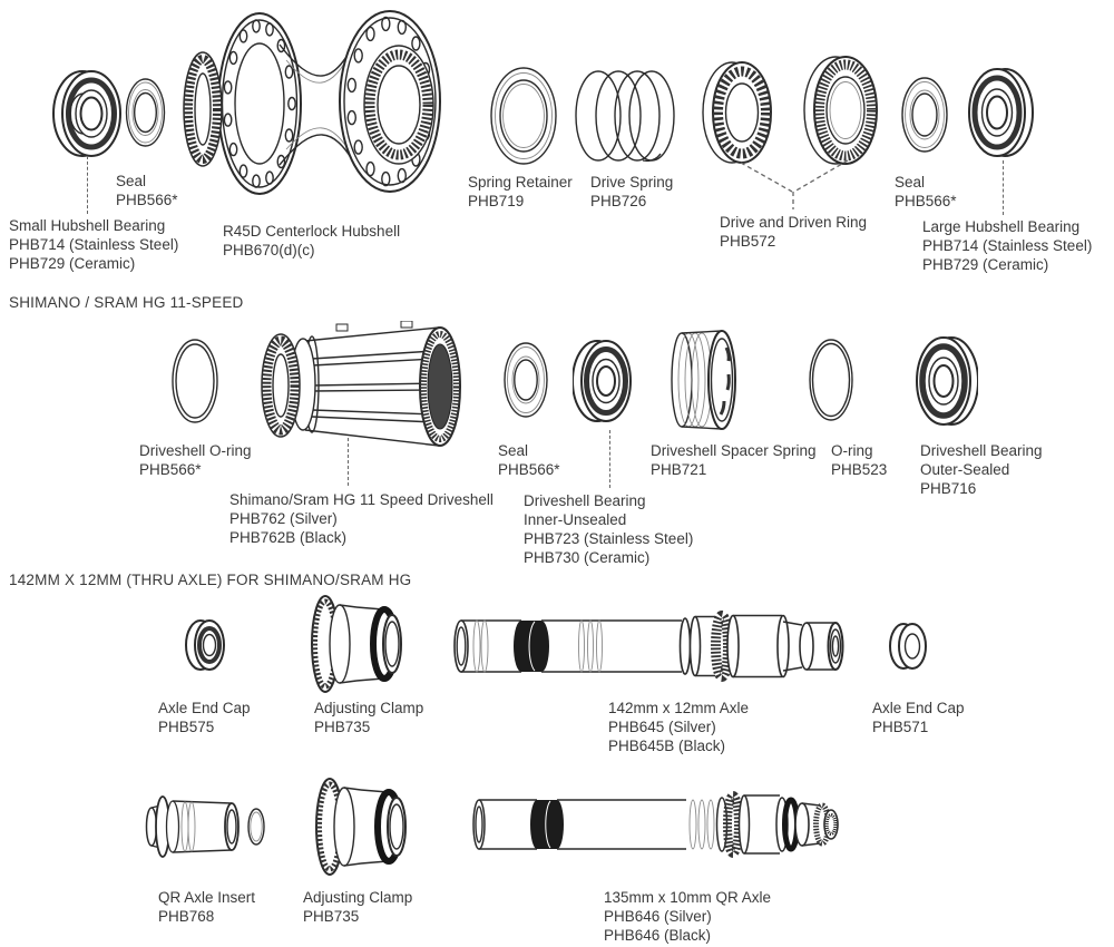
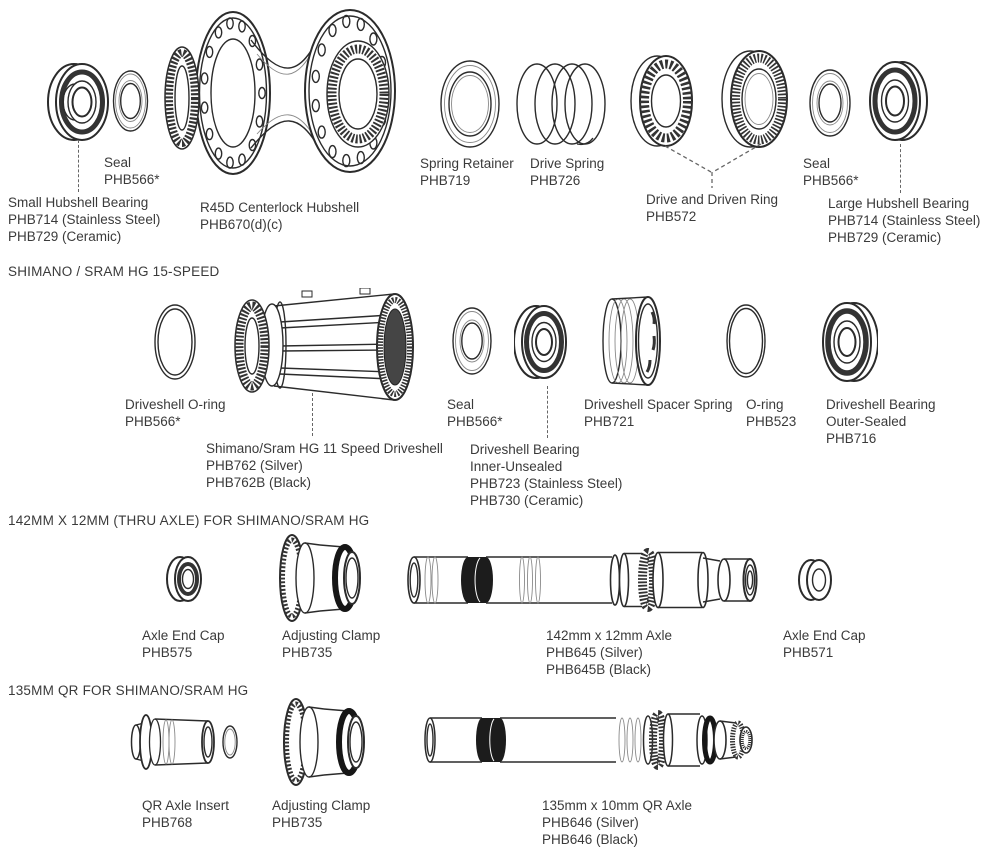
  Seal
  PHB566*
  Small Hubshell Bearing
  PHB714 (Stainless Steel)
  PHB729 (Ceramic)
  R45D Centerlock Hubshell
  PHB670(d)(c)
  Spring Retainer
  PHB719
  Drive Spring
  PHB726
  Drive and Driven Ring
  PHB572
  Seal
  PHB566*
  Large Hubshell Bearing
  PHB714 (Stainless Steel)
  PHB729 (Ceramic)
- SHIMANO / SRAM HG 11-SPEED
+ SHIMANO / SRAM HG 15-SPEED
  Driveshell O-ring
  PHB566*
  Shimano/Sram HG 11 Speed Driveshell
  PHB762 (Silver)
  PHB762B (Black)
  Seal
  PHB566*
  Driveshell Bearing
  Inner-Unsealed
  PHB723 (Stainless Steel)
  PHB730 (Ceramic)
  Driveshell Spacer Spring
  PHB721
  O-ring
  PHB523
  Driveshell Bearing
  Outer-Sealed
  PHB716
  142MM X 12MM (THRU AXLE) FOR SHIMANO/SRAM HG
  Axle End Cap
  PHB575
  Adjusting Clamp
  PHB735
  142mm x 12mm Axle
  PHB645 (Silver)
  PHB645B (Black)
  Axle End Cap
  PHB571
+ 135MM QR FOR SHIMANO/SRAM HG
  QR Axle Insert
  PHB768
  Adjusting Clamp
  PHB735
  135mm x 10mm QR Axle
  PHB646 (Silver)
  PHB646 (Black)
